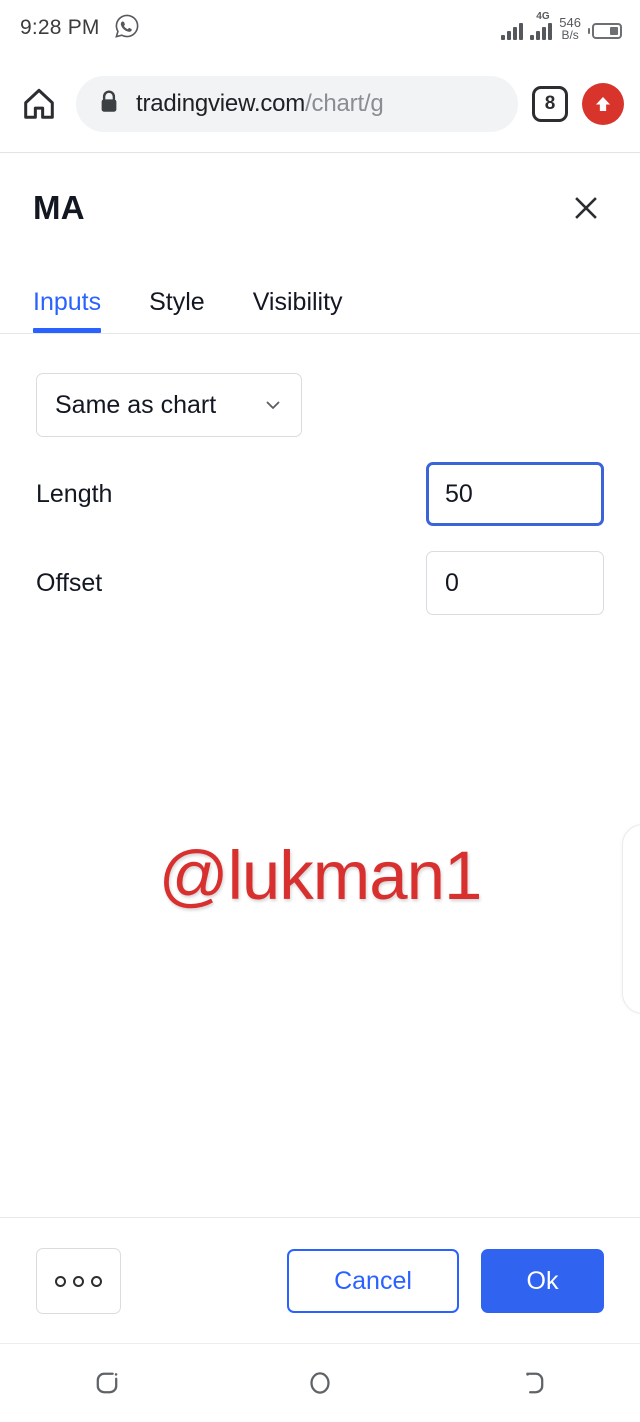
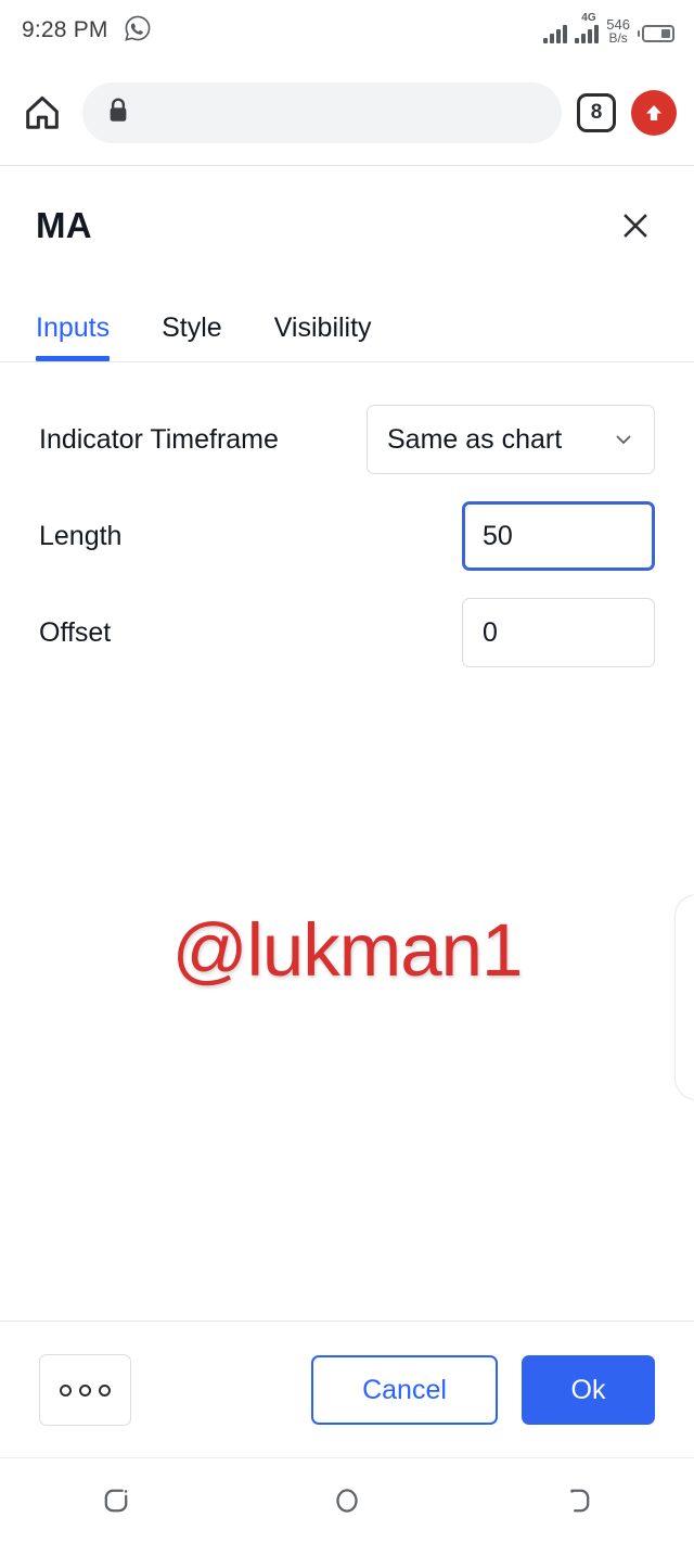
  9:28 PM
  4G
  546
  B/s
- tradingview.com/chart/g
  8
  MA
  Inputs
  Style
  Visibility
+ Indicator Timeframe
  Same as chart
  Length
  50
  Offset
  0
  Cancel
  Ok
  @lukman1
